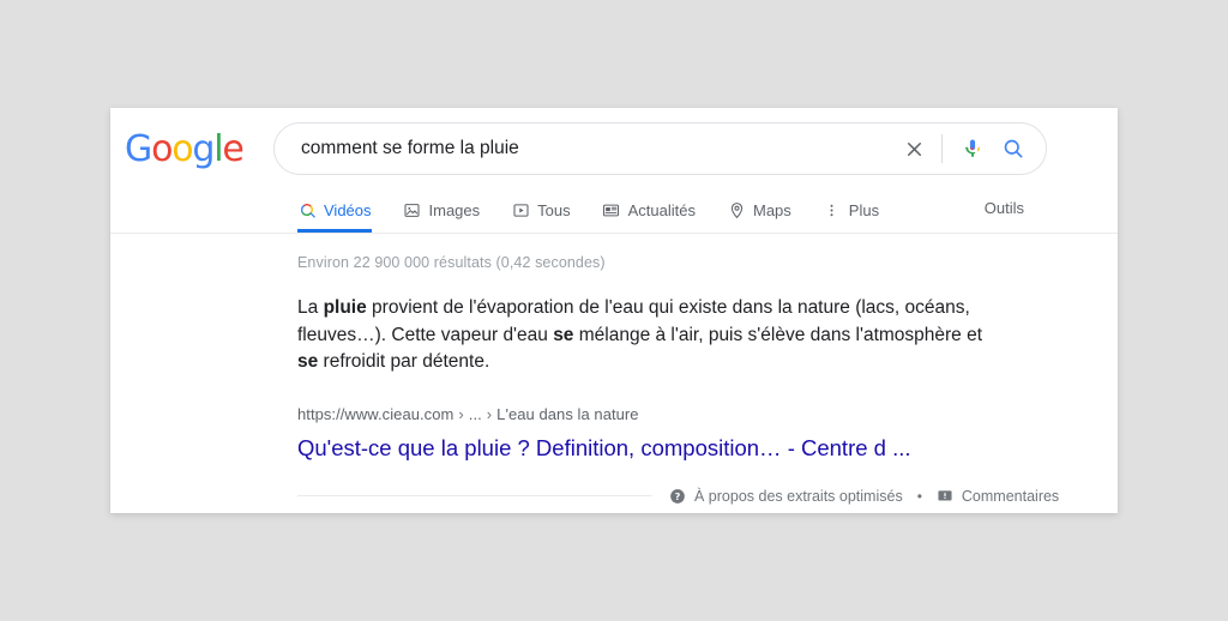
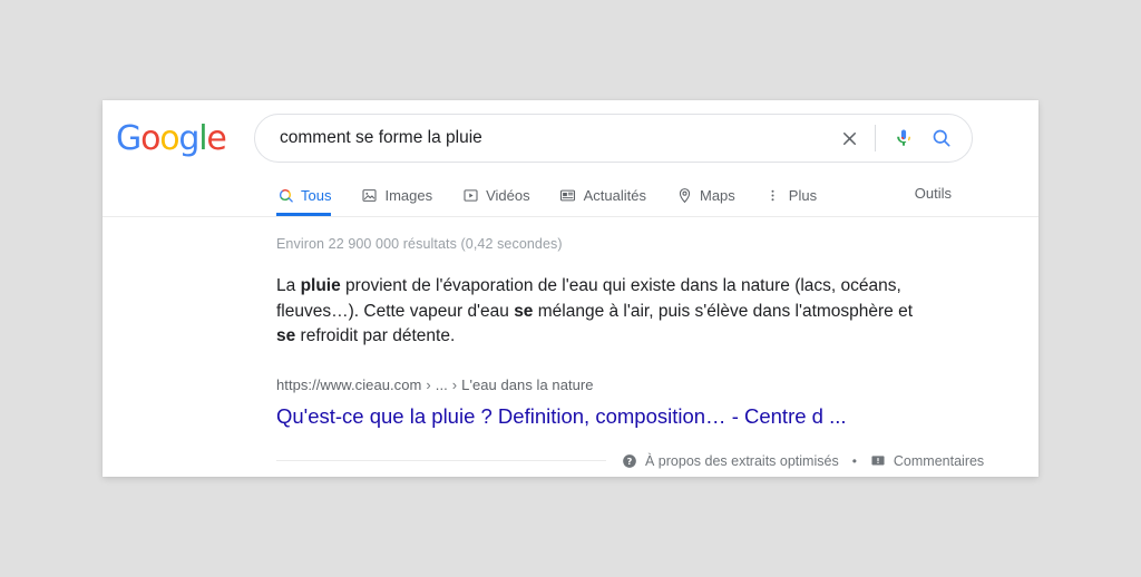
  Google
  comment se forme la pluie
- Vidéos
+ Tous
  Images
- Tous
+ Vidéos
  Actualités
  Maps
  Plus
  Outils
  Environ 22 900 000 résultats (0,42 secondes)
  La pluie provient de l'évaporation de l'eau qui existe dans la nature (lacs, océans, fleuves…). Cette vapeur d'eau se mélange à l'air, puis s'élève dans l'atmosphère et se refroidit par détente.
  https://www.cieau.com › ... › L'eau dans la nature
  Qu'est-ce que la pluie ? Definition, composition… - Centre d ...
  ?
  À propos des extraits optimisés
  •
  Commentaires
